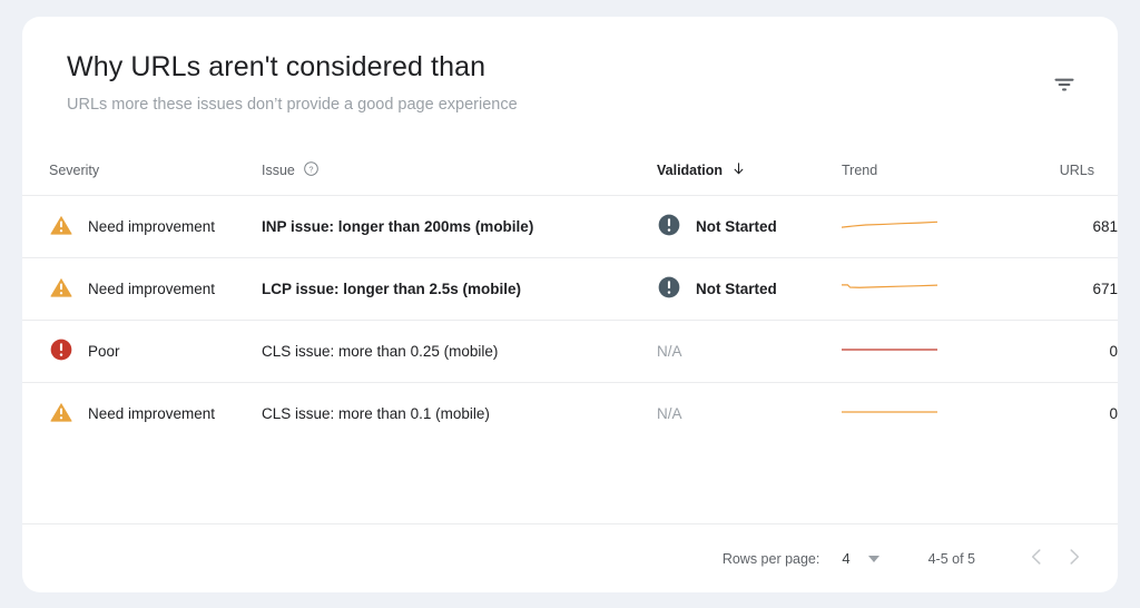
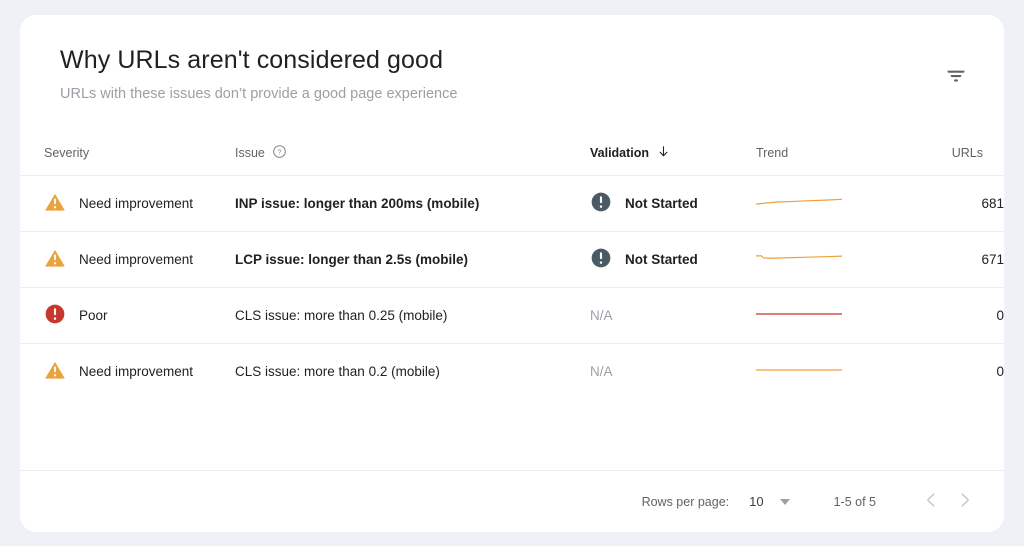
- Why URLs aren't considered than
+ Why URLs aren't considered good
- URLs more these issues don’t provide a good page experience
+ URLs with these issues don’t provide a good page experience
  Severity	Issue ?	Validation	Trend	URLs
  Need improvement	INP issue: longer than 200ms (mobile)	Not Started		681
  Need improvement	LCP issue: longer than 2.5s (mobile)	Not Started		671
  Poor	CLS issue: more than 0.25 (mobile)	N/A		0
- Need improvement	CLS issue: more than 0.1 (mobile)	N/A		0
+ Need improvement	CLS issue: more than 0.2 (mobile)	N/A		0
  Rows per page:
- 4
+ 10
- 4-5 of 5
+ 1-5 of 5
